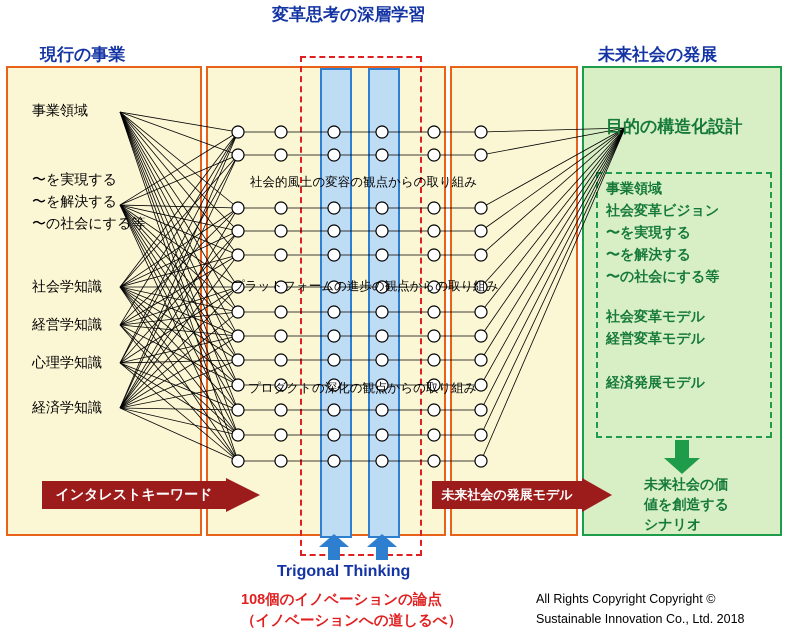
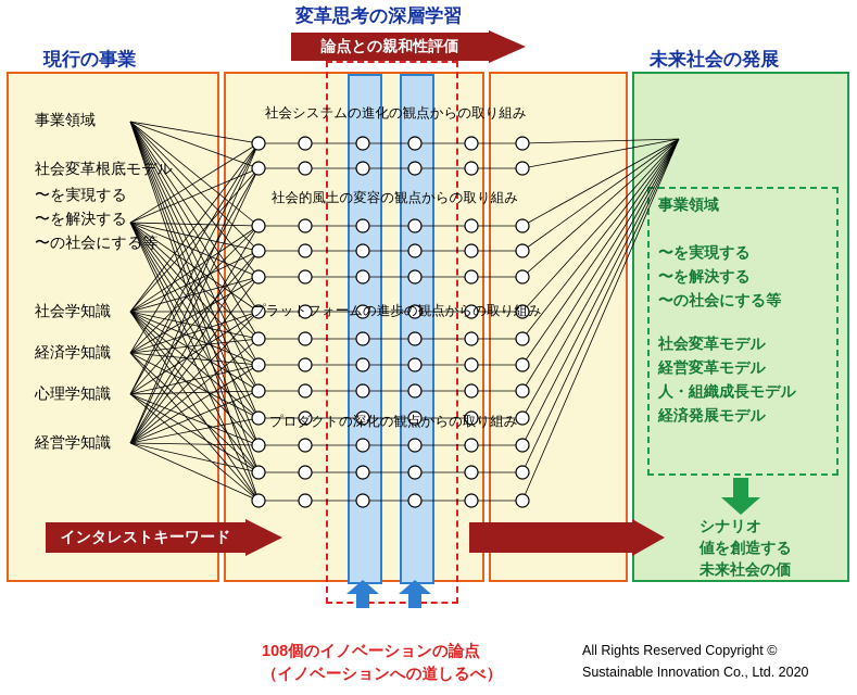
  変革思考の深層学習
  現行の事業
  未来社会の発展
+ 論点との親和性評価
  事業領域
+ 社会変革根底モデル
  〜を実現する
  〜を解決する
  〜の社会にする等
  社会学知識
- 経営学知識
+ 経済学知識
  心理学知識
- 経済学知識
+ 経営学知識
+ 社会システムの進化の観点からの取り組み
  社会的風土の変容の観点からの取り組み
  プラットフォームの進歩の観点からの取り組み
  プロダクトの深化の観点からの取り組み
- 目的の構造化設計
  事業領域
- 社会変革ビジョン
  〜を実現する
  〜を解決する
  〜の社会にする等
  社会変革モデル
  経営変革モデル
+ 人・組織成長モデル
  経済発展モデル
- 未来社会の価
+ シナリオ
  値を創造する
- シナリオ
+ 未来社会の価
  インタレストキーワード
- 未来社会の発展モデル
- Trigonal Thinking
  108個のイノベーションの論点
  （イノベーションへの道しるべ）
- All Rights Copyright Copyright ©
+ All Rights Reserved Copyright ©
- Sustainable Innovation Co., Ltd. 2018
+ Sustainable Innovation Co., Ltd. 2020
